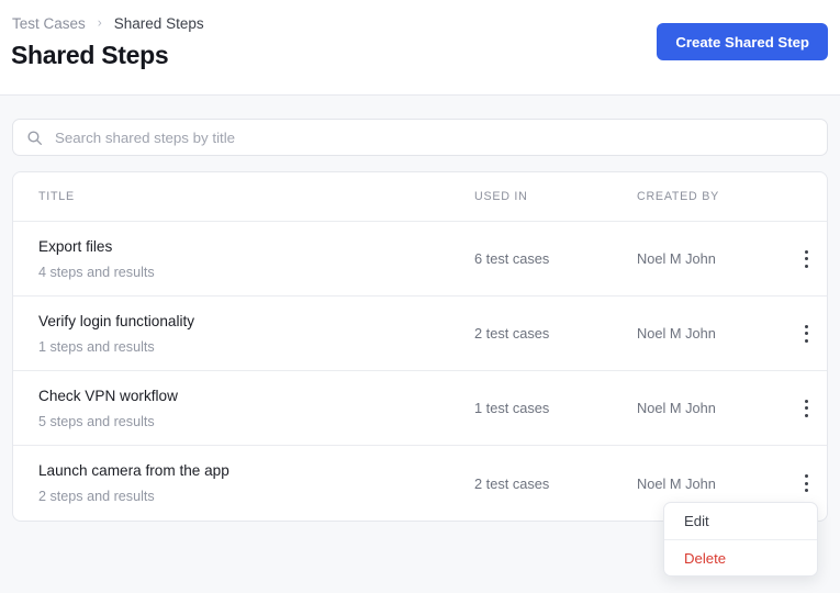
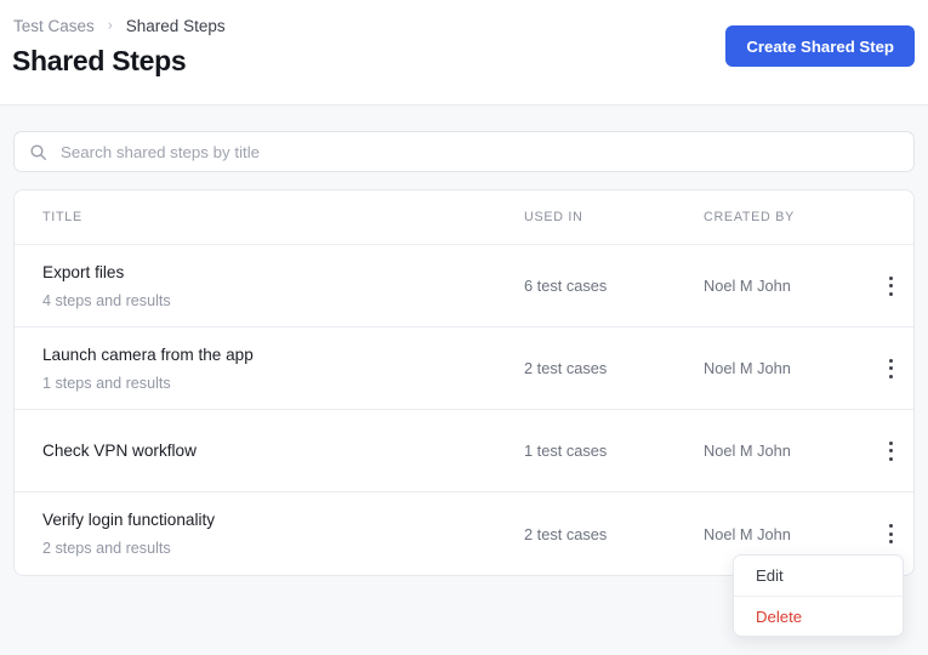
  Test Cases
  ›
  Shared Steps
  Shared Steps
  Create Shared Step
  Search shared steps by title
  TITLE
  USED IN
  CREATED BY
  Export files
  4 steps and results
  6 test cases
  Noel M John
- Verify login functionality
+ Launch camera from the app
  1 steps and results
  2 test cases
  Noel M John
  Check VPN workflow
- 5 steps and results
  1 test cases
  Noel M John
- Launch camera from the app
+ Verify login functionality
  2 steps and results
  2 test cases
  Noel M John
  Edit
  Delete
